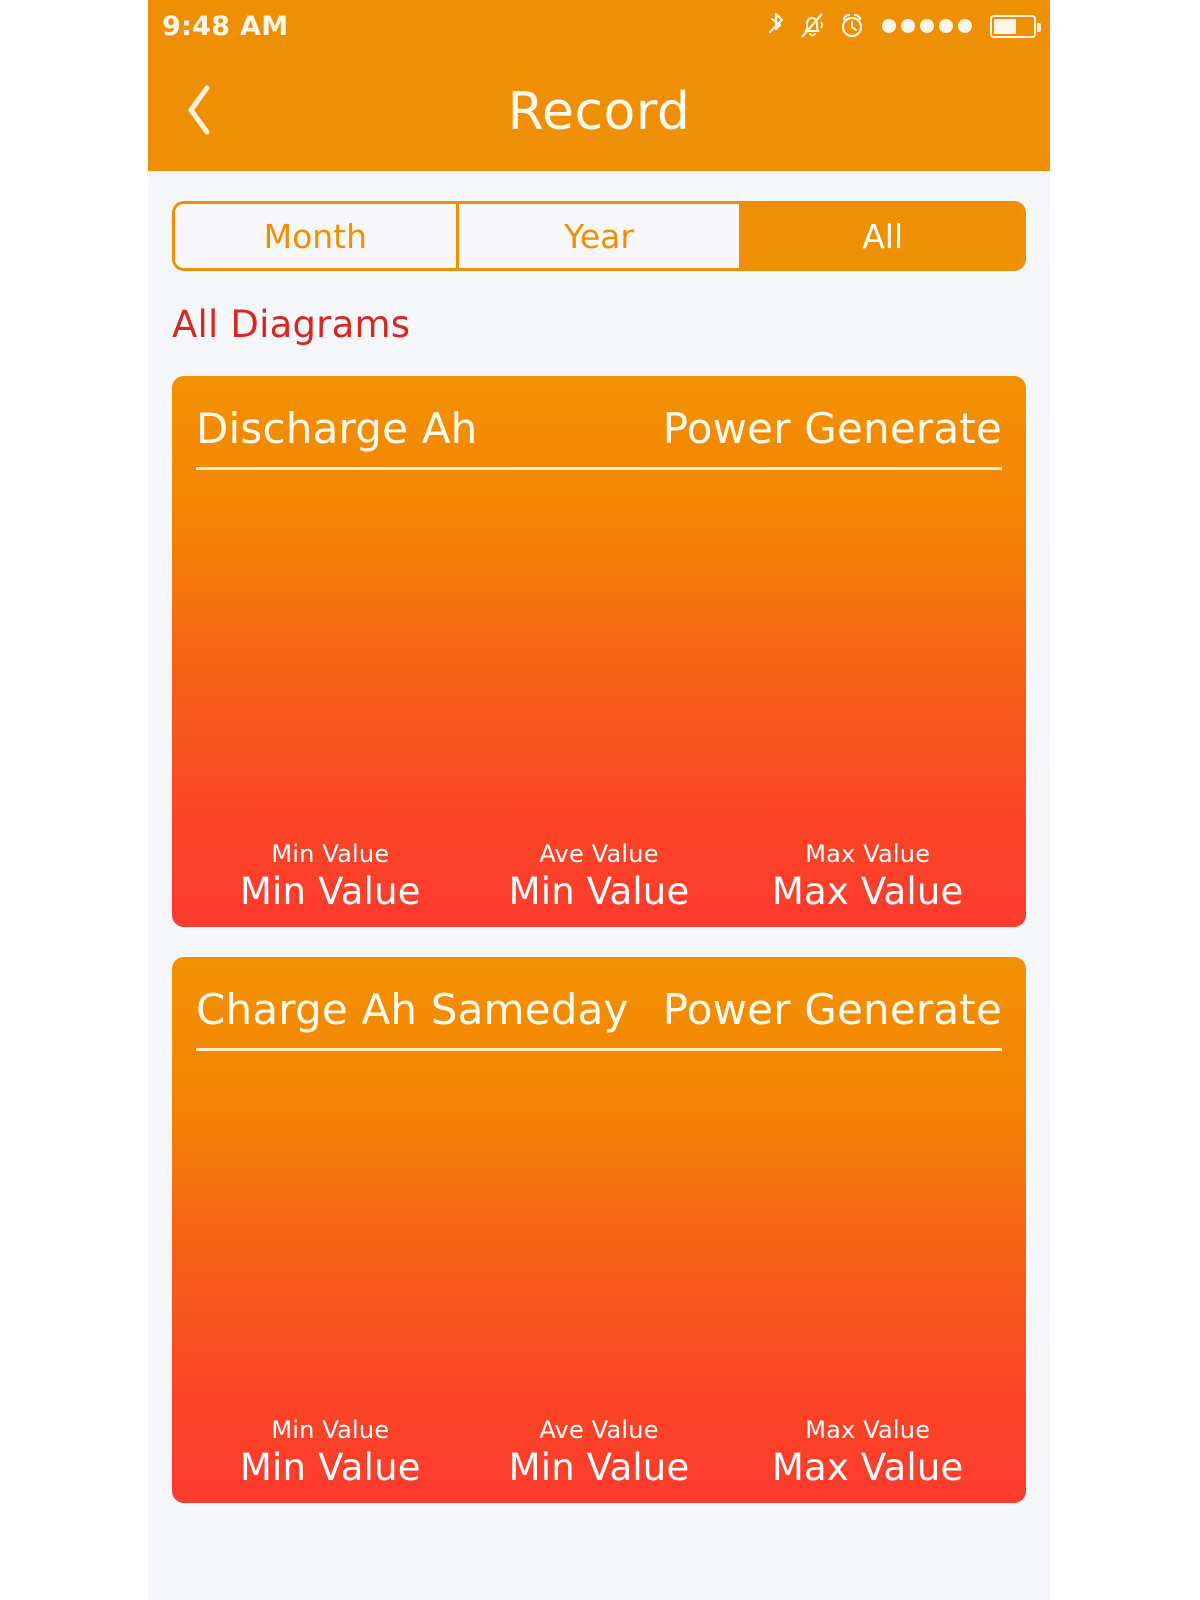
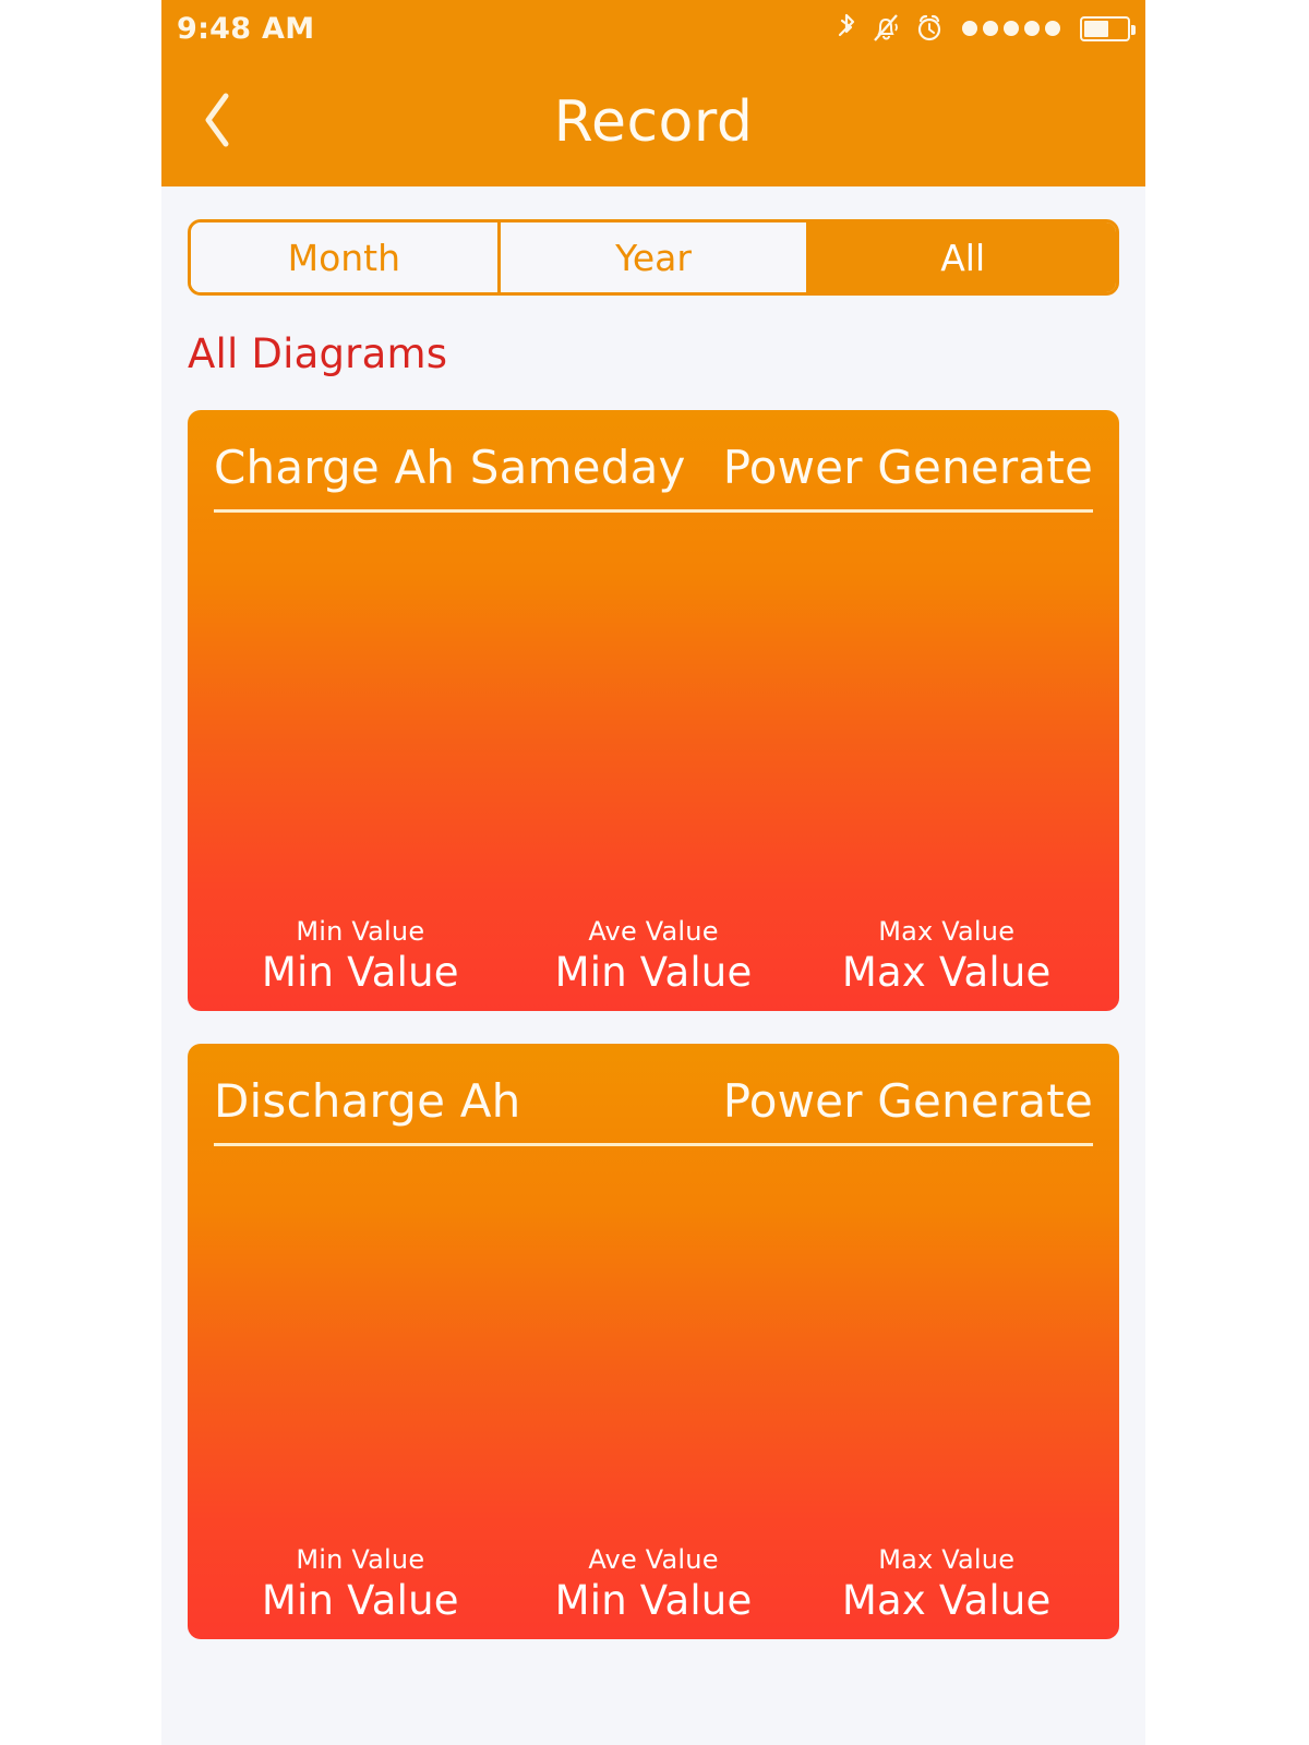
  9:48 AM
  Record
  Month
  Year
  All
  All Diagrams
- Discharge Ah
+ Charge Ah Sameday
  Power Generate
  Min Value
  Min Value
  Ave Value
  Min Value
  Max Value
  Max Value
- Charge Ah Sameday
+ Discharge Ah
  Power Generate
  Min Value
  Min Value
  Ave Value
  Min Value
  Max Value
  Max Value
